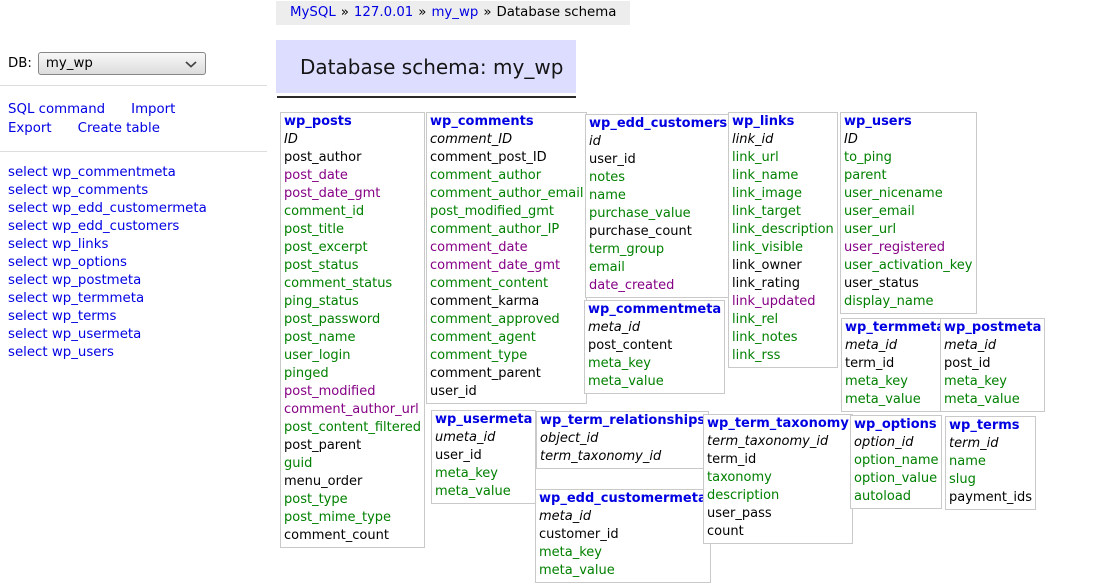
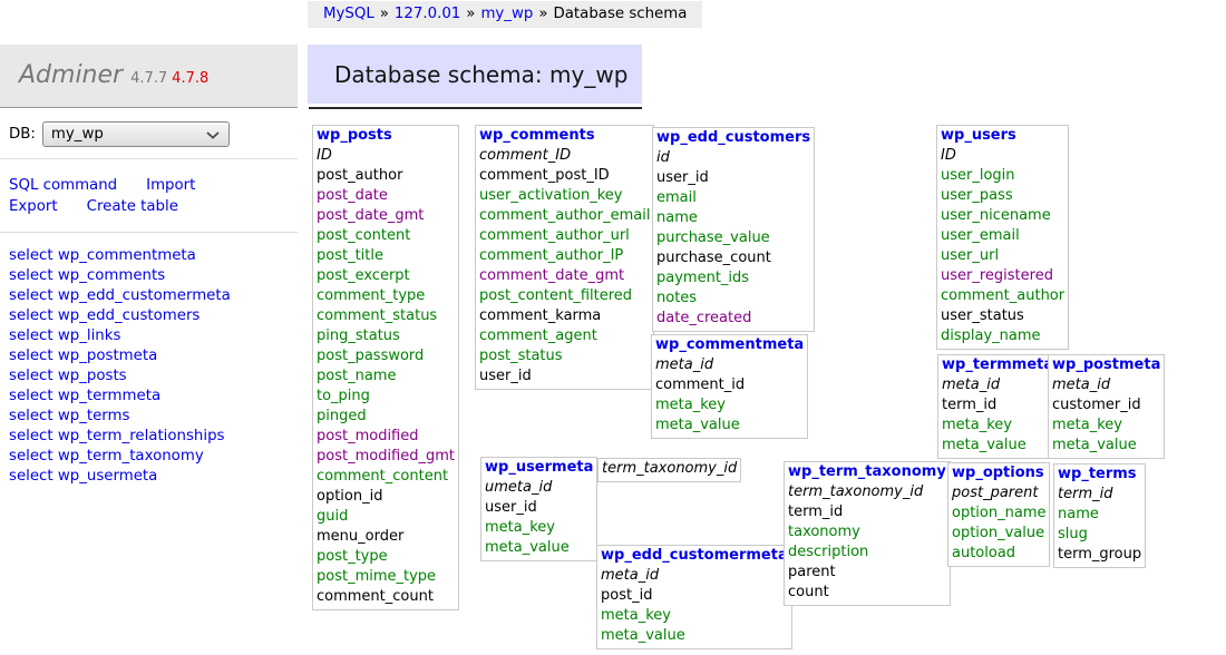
  MySQL » 127.0.01 » my_wp » Database schema
  Database schema: my_wp
+ Adminer 4.7.7 4.7.8
  DB:
  my_wp
  SQL command
  Import
  Export
  Create table
  select wp_commentmeta
  select wp_comments
  select wp_edd_customermeta
  select wp_edd_customers
  select wp_links
- select wp_options
  select wp_postmeta
+ select wp_posts
  select wp_termmeta
  select wp_terms
+ select wp_term_relationships
+ select wp_term_taxonomy
  select wp_usermeta
- select wp_users
  wp_posts
  ID
  post_author
  post_date
  post_date_gmt
- comment_id
+ post_content
  post_title
  post_excerpt
- post_status
+ comment_type
  comment_status
  ping_status
  post_password
  post_name
- user_login
+ to_ping
  pinged
  post_modified
- comment_author_url
+ post_modified_gmt
- post_content_filtered
+ comment_content
- post_parent
+ option_id
  guid
  menu_order
  post_type
  post_mime_type
  comment_count
  wp_comments
  comment_ID
  comment_post_ID
- comment_author
+ user_activation_key
  comment_author_email
- post_modified_gmt
+ comment_author_url
  comment_author_IP
- comment_date
  comment_date_gmt
- comment_content
+ post_content_filtered
  comment_karma
- comment_approved
  comment_agent
- comment_type
+ post_status
- comment_parent
  user_id
  wp_edd_customers
  id
  user_id
- notes
+ email
  name
  purchase_value
  purchase_count
- term_group
+ payment_ids
- email
+ notes
  date_created
- wp_links
- link_id
- link_url
- link_name
- link_image
- link_target
- link_description
- link_visible
- link_owner
- link_rating
- link_updated
- link_rel
- link_notes
- link_rss
  wp_users
  ID
- to_ping
+ user_login
- parent
+ user_pass
  user_nicename
  user_email
  user_url
  user_registered
- user_activation_key
+ comment_author
  user_status
  display_name
  wp_commentmeta
  meta_id
- post_content
+ comment_id
  meta_key
  meta_value
  wp_termmet
  meta_id
  term_id
  meta_key
  meta_value
  wp_postmeta
  meta_id
- post_id
+ customer_id
  meta_key
  meta_value
  wp_usermeta
  umeta_id
  user_id
  meta_key
  meta_value
- wp_term_relationships
- object_id
  term_taxonomy_id
  wp_edd_customermet
  meta_id
- customer_id
+ post_id
  meta_key
  meta_value
  wp_term_taxonomy
  term_taxonomy_id
  term_id
  taxonomy
  description
- user_pass
+ parent
  count
  wp_options
- option_id
+ post_parent
  option_name
  option_value
  autoload
  wp_terms
  term_id
  name
  slug
- payment_ids
+ term_group
